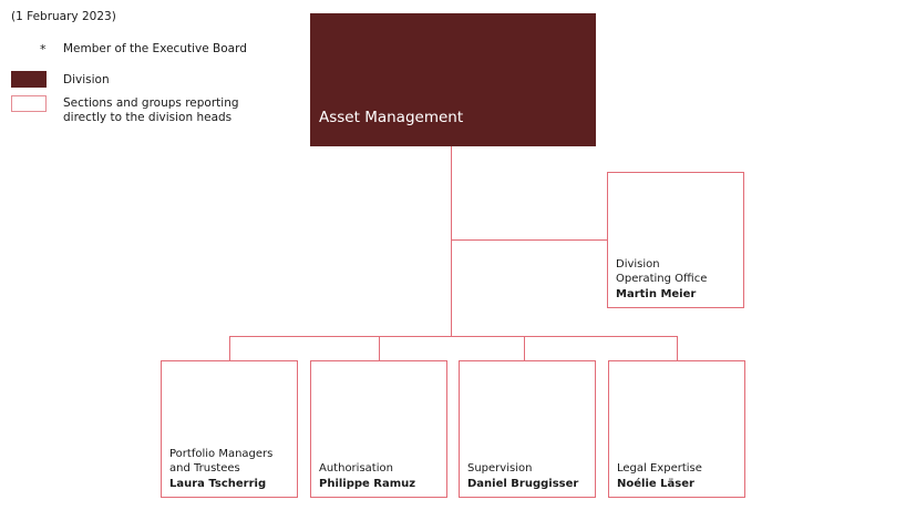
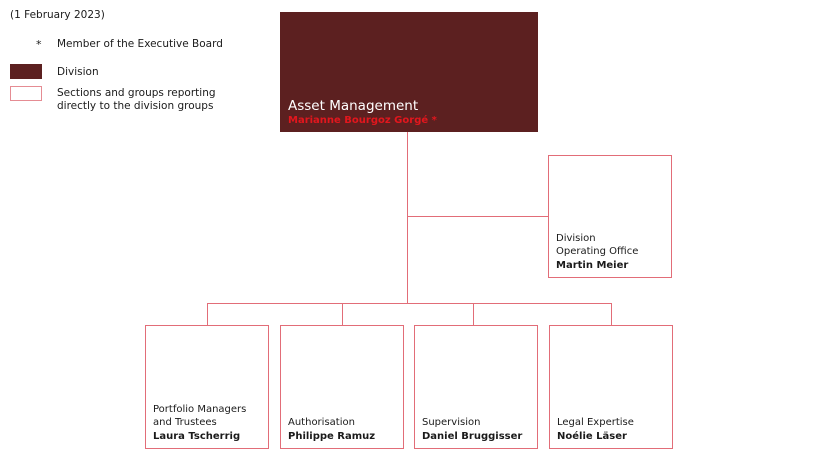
  (1 February 2023)
  *
  Member of the Executive Board
  Division
  Sections and groups reporting
- directly to the division heads
+ directly to the division groups
  Asset Management
+ Marianne Bourgoz Gorgé *
  Division
  Operating Office
  Martin Meier
  Portfolio Managers
  and Trustees
  Laura Tscherrig
  Authorisation
  Philippe Ramuz
  Supervision
  Daniel Bruggisser
  Legal Expertise
  Noélie Läser
